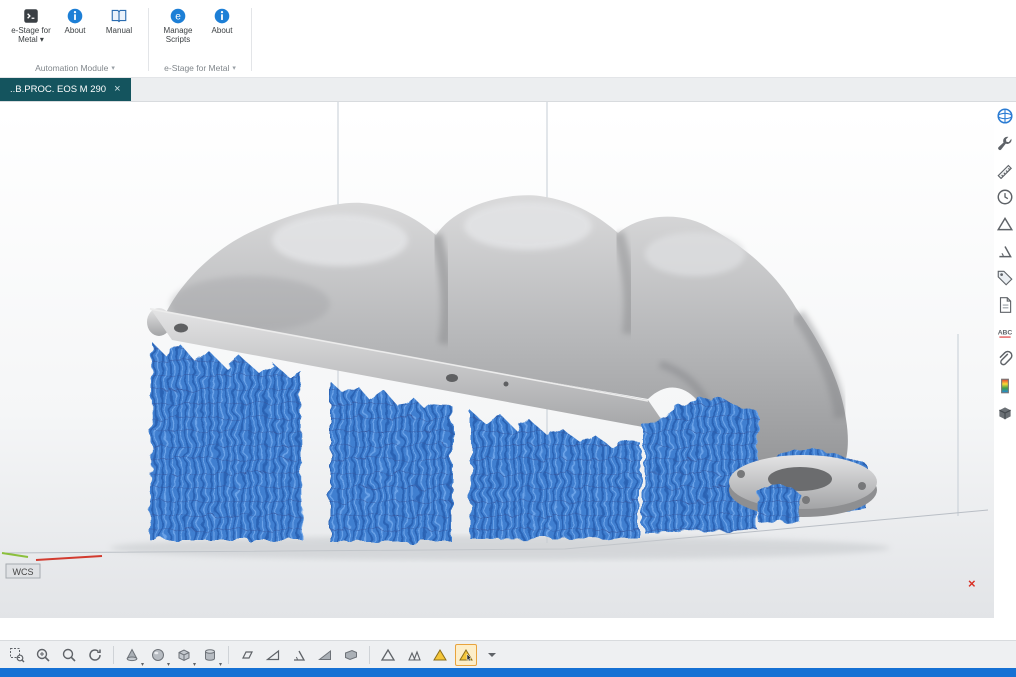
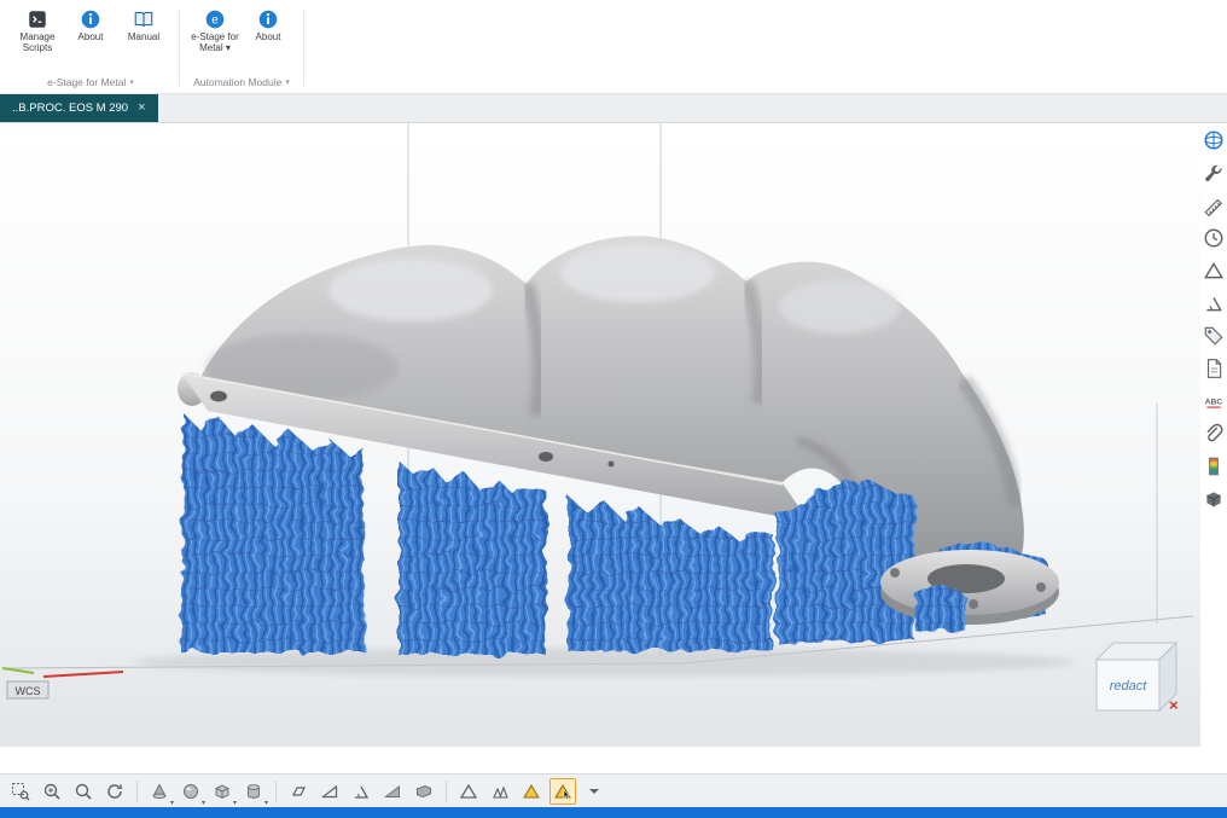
- e-Stage for Metal ▾
+ Manage Scripts
  About
  Manual
- Automation Module
+ e-Stage for Metal
  e
- Manage Scripts
+ e-Stage for Metal ▾
  About
- e-Stage for Metal
+ Automation Module
  ..B.PROC. EOS M 290
  ×
  WCS
+ redact
  ×
